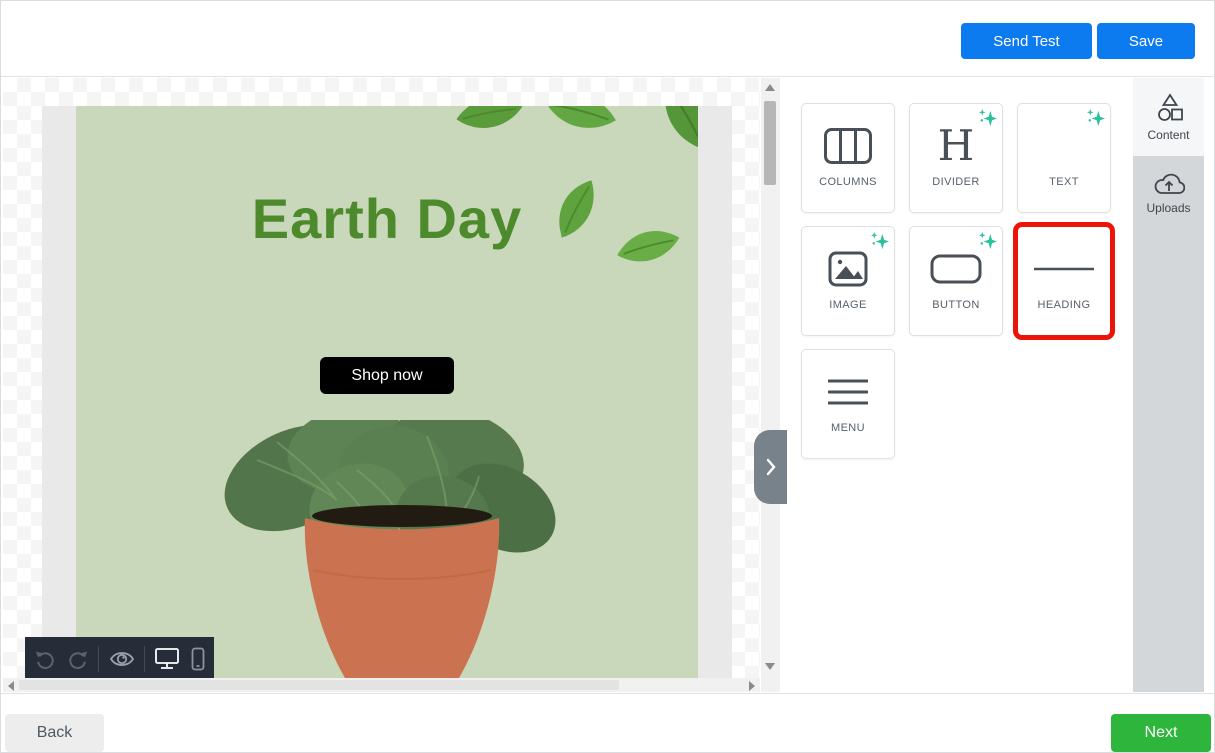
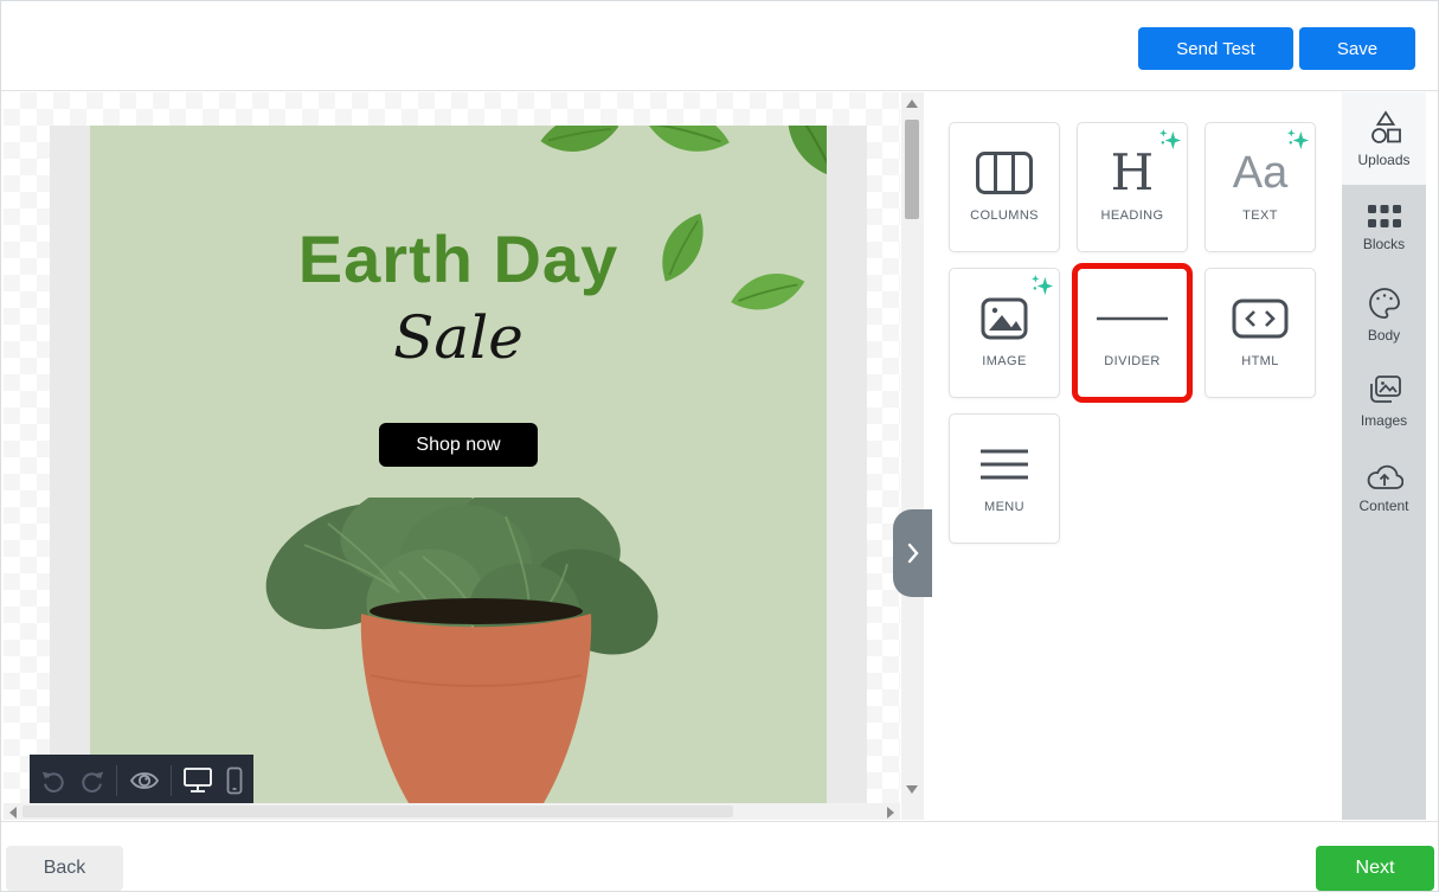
  Send Test
  Save
  Earth Day
+ Sale
  Shop now
  COLUMNS
  H
- DIVIDER
+ HEADING
+ Aa
  TEXT
  IMAGE
- BUTTON
- HEADING
+ DIVIDER
+ HTML
  MENU
- Content
+ Uploads
+ Blocks
+ Body
+ Images
- Uploads
+ Content
  Back
  Next
